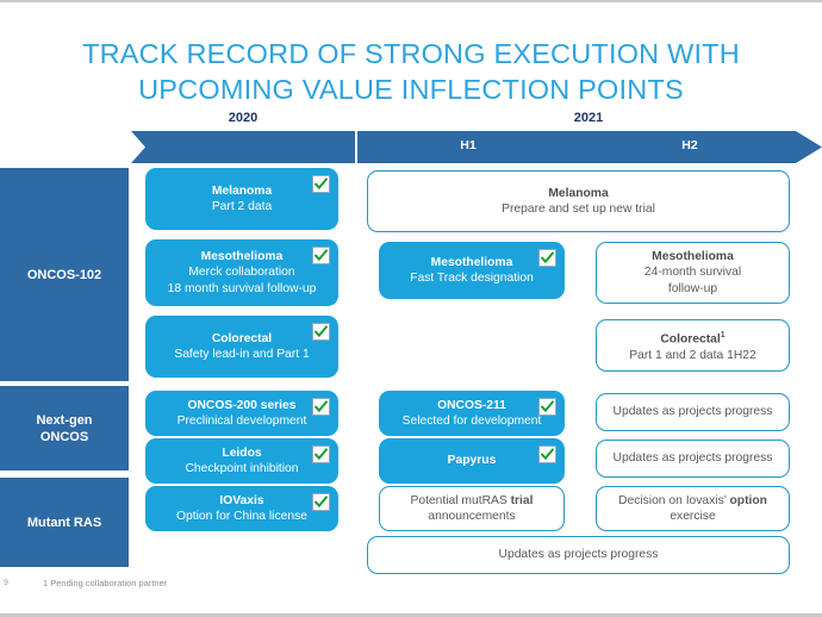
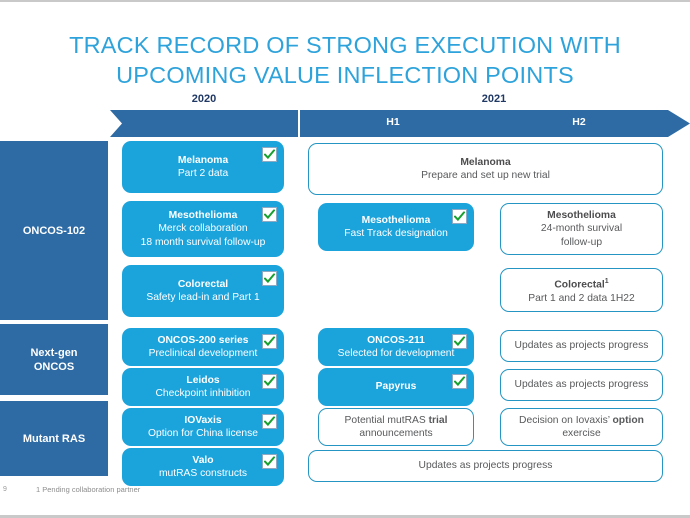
  TRACK RECORD OF STRONG EXECUTION WITH
  UPCOMING VALUE INFLECTION POINTS
  2020
  2021
  H1
  H2
  ONCOS-102
  Next-gen
  ONCOS
  Mutant RAS
  Melanoma
  Part 2 data
  Mesothelioma
  Merck collaboration
  18 month survival follow-up
  Colorectal
  Safety lead-in and Part 1
  ONCOS-200 series
  Preclinical development
  Leidos
  Checkpoint inhibition
  IOVaxis
  Option for China license
+ Valo
+ mutRAS constructs
  Melanoma
  Prepare and set up new trial
  Mesothelioma
  Fast Track designation
  Mesothelioma
  24-month survival
  follow-up
  Colorectal
  Part 1 and 2 data 1H22
  ONCOS-211
  Selected for development
  Updates as projects progress
  Papyrus
  Updates as projects progress
  Potential mutRAS trial
  announcements
  Decision on Iovaxis’ option
  exercise
  Updates as projects progress
  1 Pending collaboration partner
